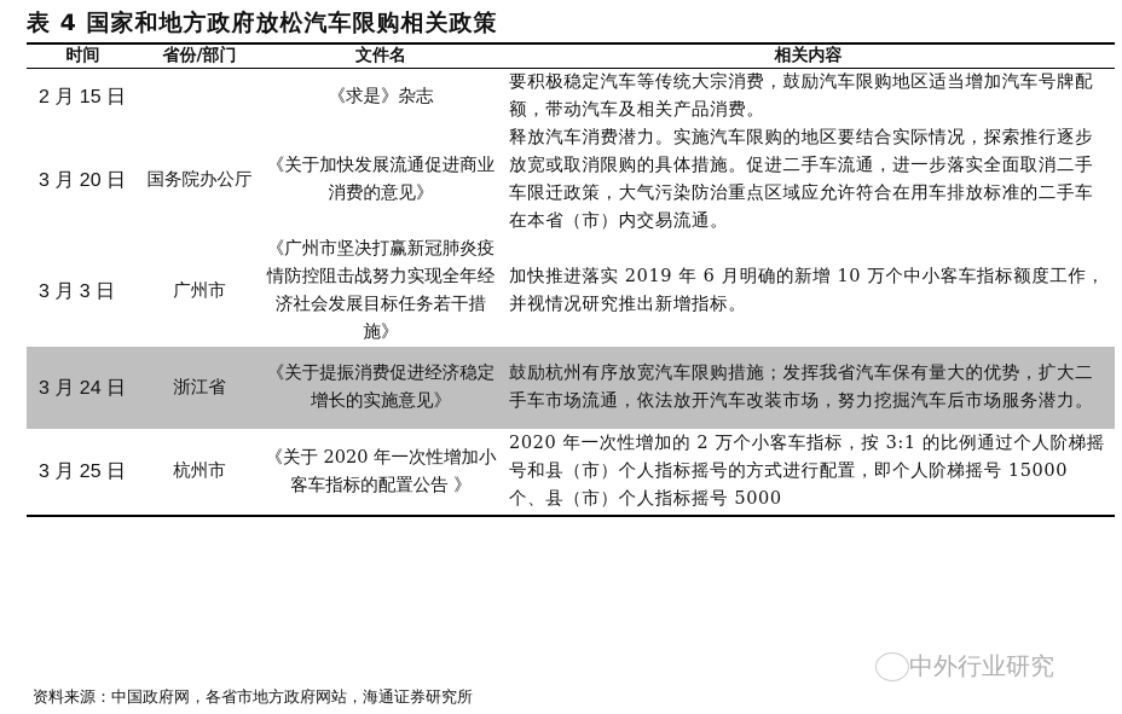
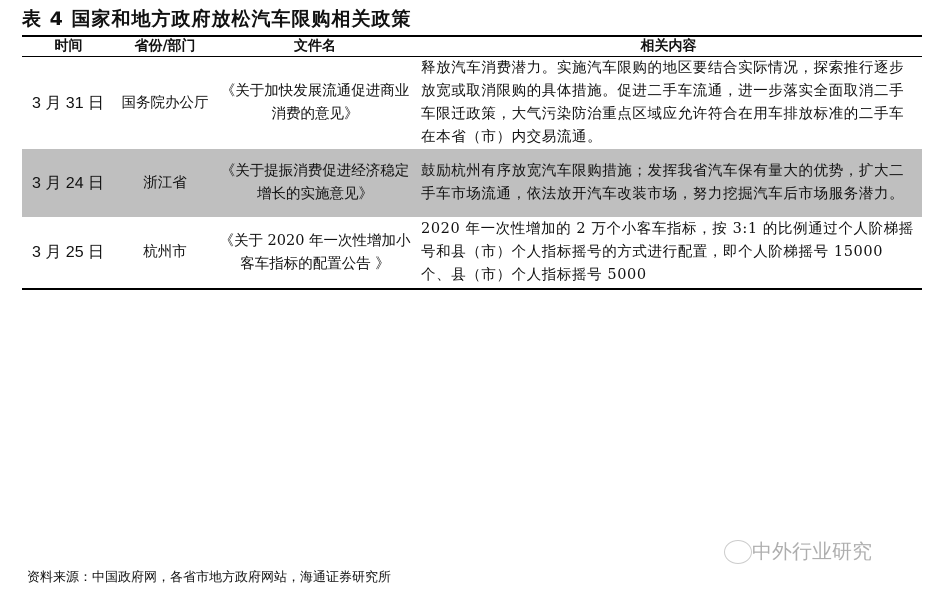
  表 4 国家和地方政府放松汽车限购相关政策
  时间	省份/部门	文件名	相关内容
- 2 月 15 日		《求是》杂志	要积极稳定汽车等传统大宗消费，鼓励汽车限购地区适当增加汽车号牌配额，带动汽车及相关产品消费。
- 3 月 20 日	国务院办公厅	《关于加快发展流通促进商业消费的意见》	释放汽车消费潜力。实施汽车限购的地区要结合实际情况，探索推行逐步放宽或取消限购的具体措施。促进二手车流通，进一步落实全面取消二手车限迁政策，大气污染防治重点区域应允许符合在用车排放标准的二手车在本省（市）内交易流通。
+ 3 月 31 日	国务院办公厅	《关于加快发展流通促进商业消费的意见》	释放汽车消费潜力。实施汽车限购的地区要结合实际情况，探索推行逐步放宽或取消限购的具体措施。促进二手车流通，进一步落实全面取消二手车限迁政策，大气污染防治重点区域应允许符合在用车排放标准的二手车在本省（市）内交易流通。
- 3 月 3 日	广州市	《广州市坚决打赢新冠肺炎疫情防控阻击战努力实现全年经济社会发展目标任务若干措施》	加快推进落实 2019 年 6 月明确的新增 10 万个中小客车指标额度工作，并视情况研究推出新增指标。
  3 月 24 日	浙江省	《关于提振消费促进经济稳定增长的实施意见》	鼓励杭州有序放宽汽车限购措施；发挥我省汽车保有量大的优势，扩大二手车市场流通，依法放开汽车改装市场，努力挖掘汽车后市场服务潜力。
  3 月 25 日	杭州市	《关于 2020 年一次性增加小客车指标的配置公告 》	2020 年一次性增加的 2 万个小客车指标，按 3:1 的比例通过个人阶梯摇号和县（市）个人指标摇号的方式进行配置，即个人阶梯摇号 15000 个、县（市）个人指标摇号 5000
  资料来源：中国政府网，各省市地方政府网站，海通证券研究所
  中外行业研究
